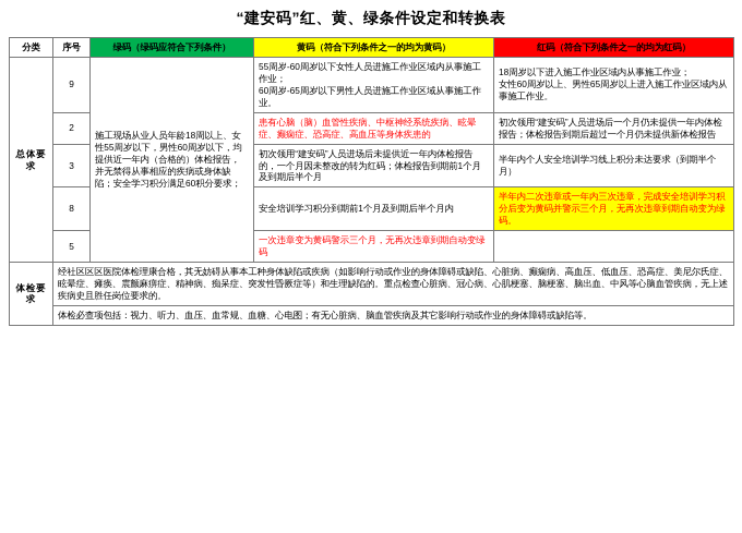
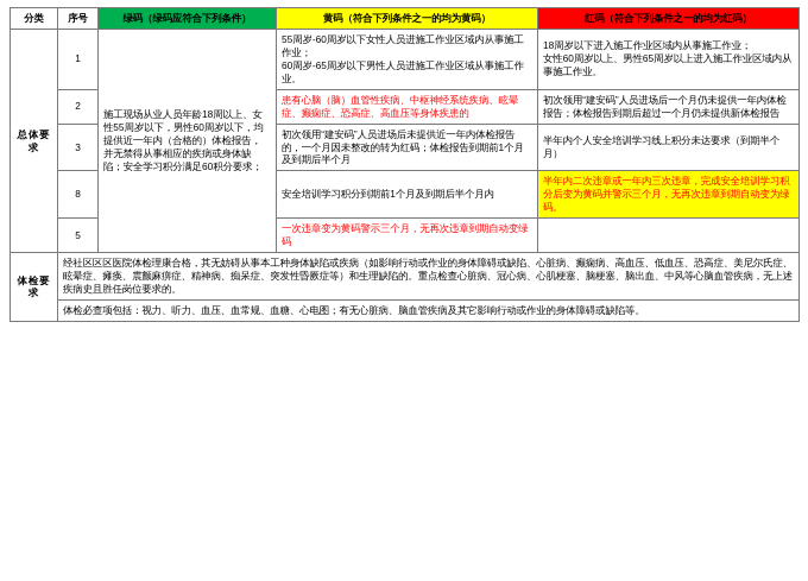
- “建安码”红、黄、绿条件设定和转换表
  分类	序号	绿码（绿码应符合下列条件）	黄码（符合下列条件之一的均为黄码）	红码（符合下列条件之一的均为红码）
- 总体要求	9	施工现场从业人员年龄18周以上、女性55周岁以下，男性60周岁以下，均提供近一年内（合格的）体检报告，并无禁得从事相应的疾病或身体缺陷；安全学习积分满足60积分要求；	55周岁-60周岁以下女性人员进施工作业区域内从事施工作业； 60周岁-65周岁以下男性人员进施工作业区域从事施工作业。	18周岁以下进入施工作业区域内从事施工作业； 女性60周岁以上、男性65周岁以上进入施工作业区域内从事施工作业。
+ 总体要求	1	施工现场从业人员年龄18周以上、女性55周岁以下，男性60周岁以下，均提供近一年内（合格的）体检报告，并无禁得从事相应的疾病或身体缺陷；安全学习积分满足60积分要求；	55周岁-60周岁以下女性人员进施工作业区域内从事施工作业； 60周岁-65周岁以下男性人员进施工作业区域从事施工作业。	18周岁以下进入施工作业区域内从事施工作业； 女性60周岁以上、男性65周岁以上进入施工作业区域内从事施工作业。
  2	患有心脑（脑）血管性疾病、中枢神经系统疾病、眩晕症、癫痫症、恐高症、高血压等身体疾患的	初次领用“建安码”人员进场后一个月仍未提供一年内体检报告；体检报告到期后超过一个月仍未提供新体检报告
  3	初次领用“建安码”人员进场后未提供近一年内体检报告的，一个月因未整改的转为红码；体检报告到期前1个月及到期后半个月	半年内个人安全培训学习线上积分未达要求（到期半个月）
  8	安全培训学习积分到期前1个月及到期后半个月内	半年内二次违章或一年内三次违章，完成安全培训学习积分后变为黄码并警示三个月，无再次违章到期自动变为绿码。
  5	一次违章变为黄码警示三个月，无再次违章到期自动变绿码
  体检要求	经社区区区医院体检理康合格，其无妨碍从事本工种身体缺陷或疾病（如影响行动或作业的身体障碍或缺陷、心脏病、癫痫病、高血压、低血压、恐高症、美尼尔氏症、眩晕症、瘫痪、震颤麻痹症、精神病、痴呆症、突发性昏厥症等）和生理缺陷的。重点检查心脏病、冠心病、心肌梗塞、脑梗塞、脑出血、中风等心脑血管疾病，无上述疾病史且胜任岗位要求的。
  体检必查项包括：视力、听力、血压、血常规、血糖、心电图；有无心脏病、脑血管疾病及其它影响行动或作业的身体障碍或缺陷等。
